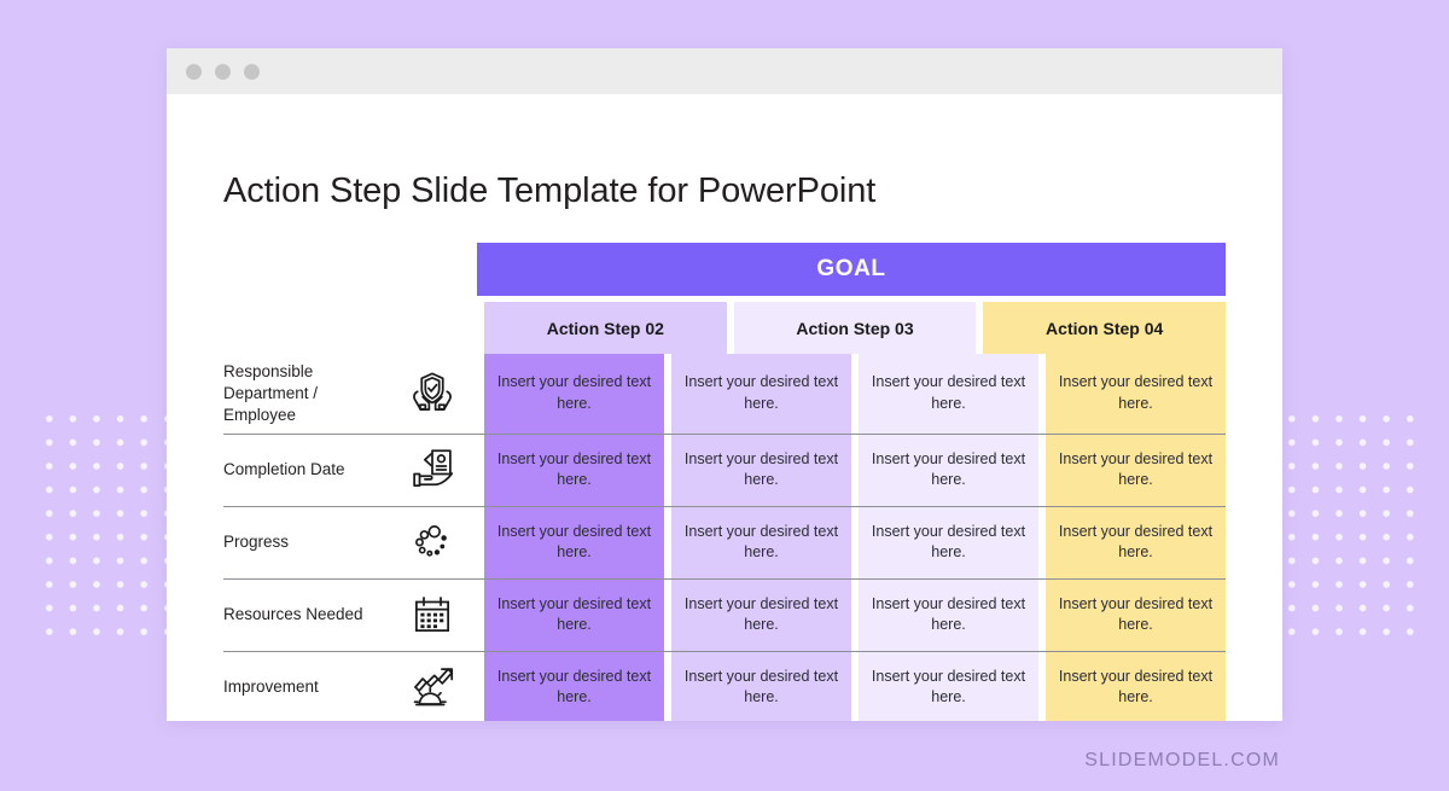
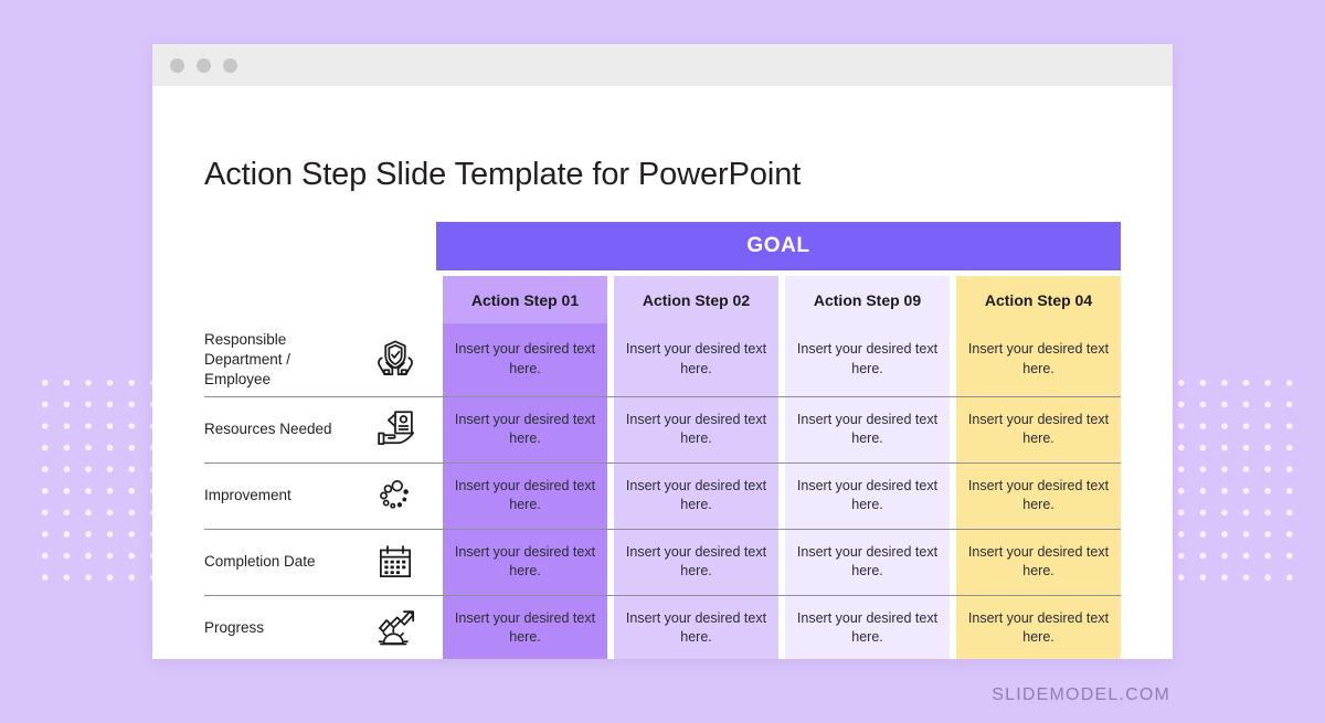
  Action Step Slide Template for PowerPoint
  GOAL
+ Action Step 01
  Action Step 02
- Action Step 03
+ Action Step 09
  Action Step 04
  Responsible Department / Employee
  Insert your desired text here.
  Insert your desired text here.
  Insert your desired text here.
  Insert your desired text here.
- Completion Date
+ Resources Needed
  Insert your desired text here.
  Insert your desired text here.
  Insert your desired text here.
  Insert your desired text here.
- Progress
+ Improvement
  Insert your desired text here.
  Insert your desired text here.
  Insert your desired text here.
  Insert your desired text here.
- Resources Needed
+ Completion Date
  Insert your desired text here.
  Insert your desired text here.
  Insert your desired text here.
  Insert your desired text here.
- Improvement
+ Progress
  Insert your desired text here.
  Insert your desired text here.
  Insert your desired text here.
  Insert your desired text here.
  SLIDEMODEL.COM
